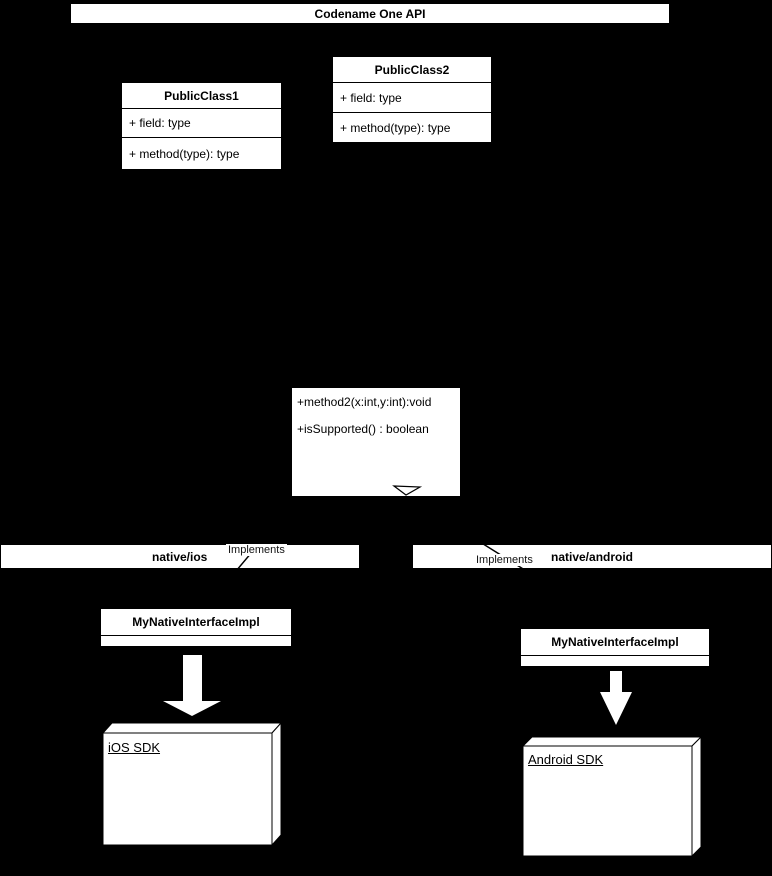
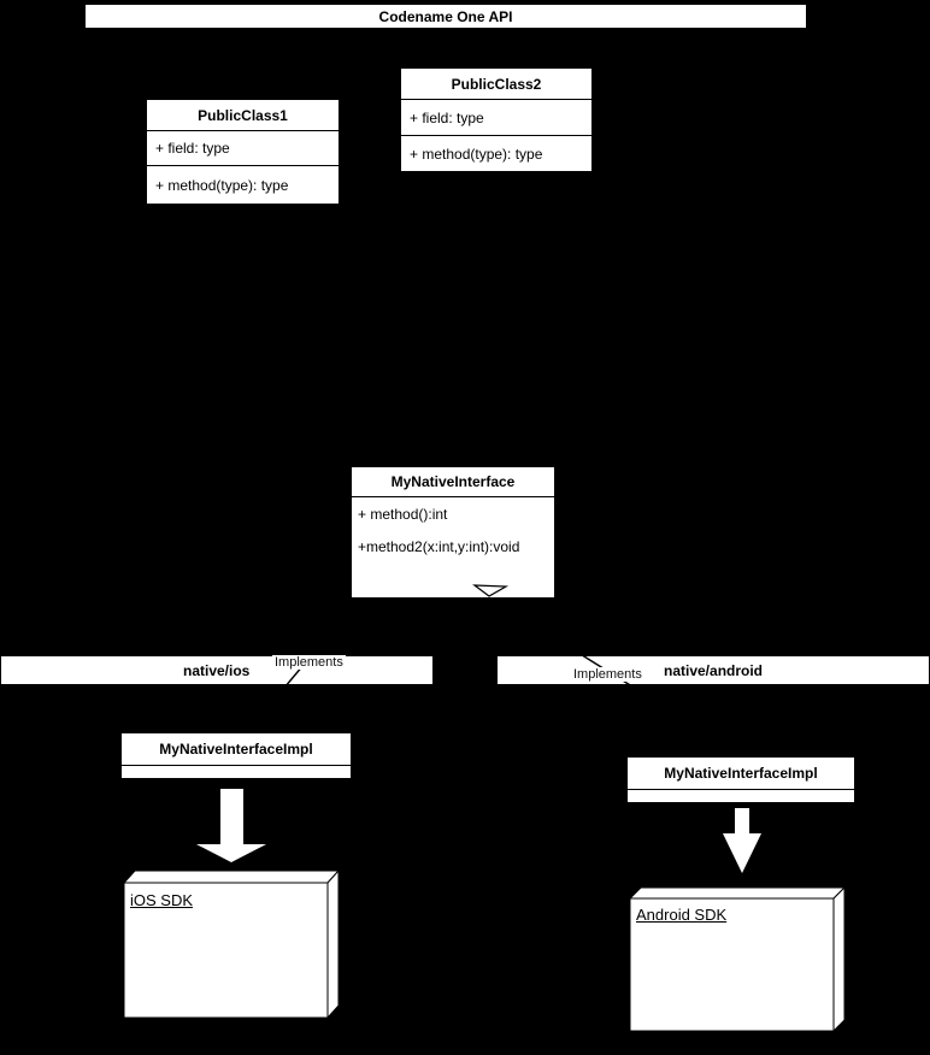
  Codename One API
  PublicClass1
  + field: type
  + method(type): type
  PublicClass2
  + field: type
  + method(type): type
+ MyNativeInterface
+ + method():int
  +method2(x:int,y:int):void
- +isSupported() : boolean
  native/ios
  Implements
  Implements
  native/android
  MyNativeInterfaceImpl
  MyNativeInterfaceImpl
  iOS SDK
  Android SDK
